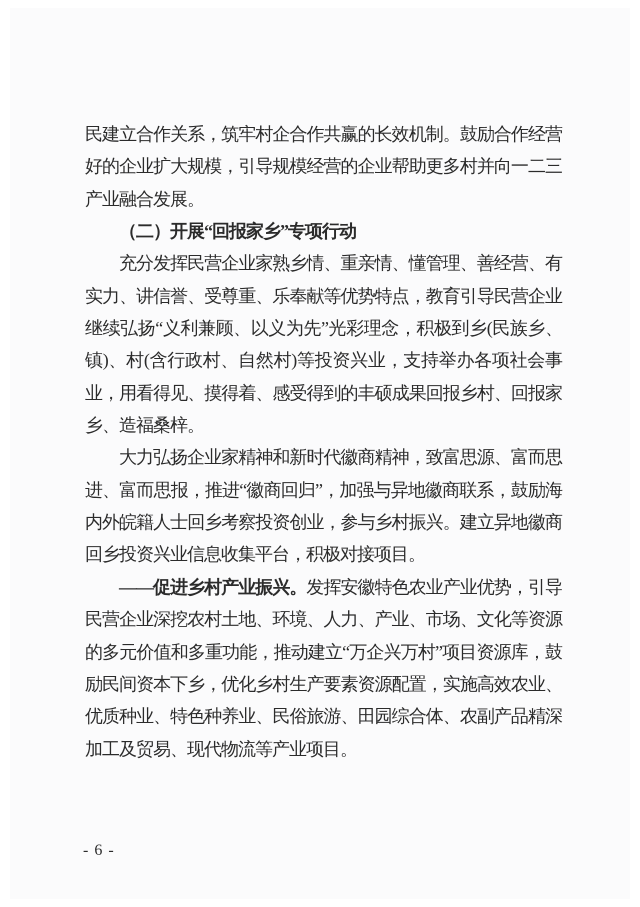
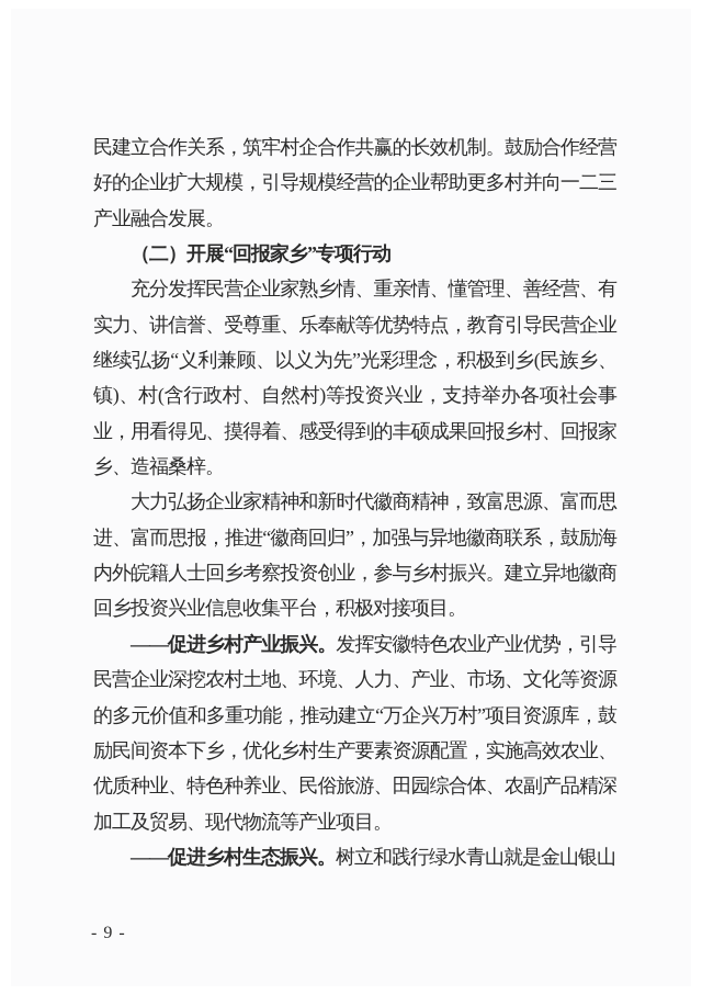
  民建立合作关系，筑牢村企合作共赢的长效机制。鼓励合作经营好的企业扩大规模，引导规模经营的企业帮助更多村并向一二三产业融合发展。
  （二）开展“回报家乡”专项行动
  充分发挥民营企业家熟乡情、重亲情、懂管理、善经营、有实力、讲信誉、受尊重、乐奉献等优势特点，教育引导民营企业继续弘扬“义利兼顾、以义为先”光彩理念，积极到乡(民族乡、镇)、村(含行政村、自然村)等投资兴业，支持举办各项社会事业，用看得见、摸得着、感受得到的丰硕成果回报乡村、回报家乡、造福桑梓。
  大力弘扬企业家精神和新时代徽商精神，致富思源、富而思进、富而思报，推进“徽商回归”，加强与异地徽商联系，鼓励海内外皖籍人士回乡考察投资创业，参与乡村振兴。建立异地徽商回乡投资兴业信息收集平台，积极对接项目。
  ——促进乡村产业振兴。发挥安徽特色农业产业优势，引导民营企业深挖农村土地、环境、人力、产业、市场、文化等资源的多元价值和多重功能，推动建立“万企兴万村”项目资源库，鼓励民间资本下乡，优化乡村生产要素资源配置，实施高效农业、优质种业、特色种养业、民俗旅游、田园综合体、农副产品精深加工及贸易、现代物流等产业项目。
+ ——促进乡村生态振兴。树立和践行绿水青山就是金山银山
- - 6 -
+ - 9 -
